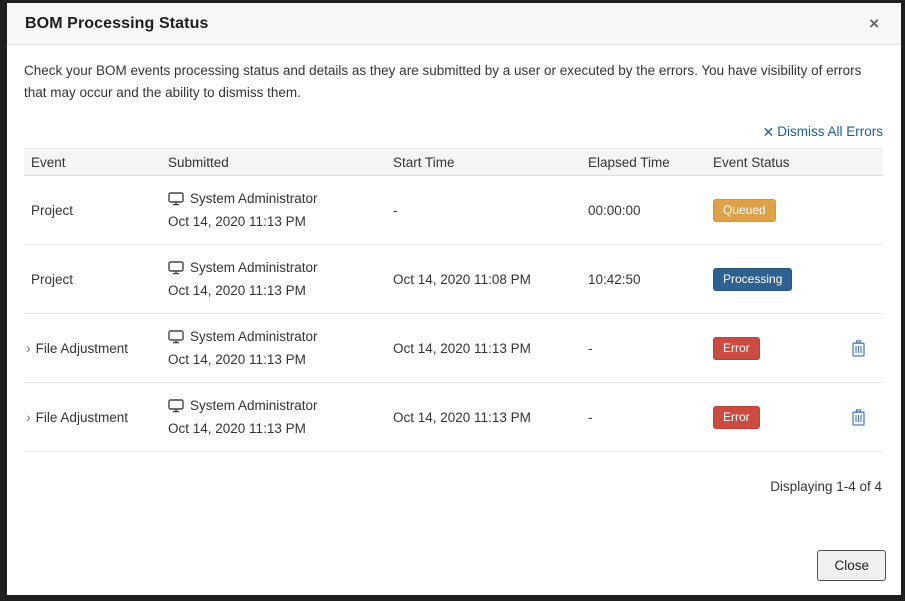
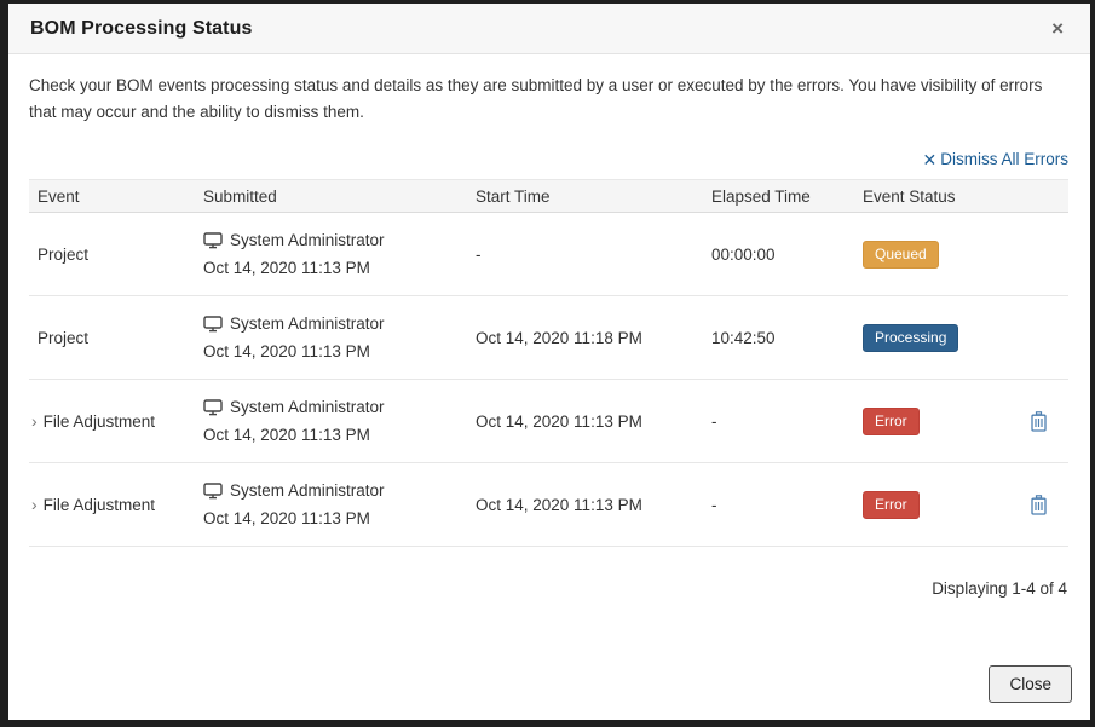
  BOM Processing Status
  ×
  Check your BOM events processing status and details as they are submitted by a user or executed by the errors. You have visibility of errors that may occur and the ability to dismiss them.
  ✕
  Dismiss All Errors
  Event
  Submitted
  Start Time
  Elapsed Time
  Event Status
  Project
  System Administrator
  Oct 14, 2020 11:13 PM
  -
  00:00:00
  Queued
  Project
  System Administrator
  Oct 14, 2020 11:13 PM
- Oct 14, 2020 11:08 PM
+ Oct 14, 2020 11:18 PM
  10:42:50
  Processing
  ›
  File Adjustment
  System Administrator
  Oct 14, 2020 11:13 PM
  Oct 14, 2020 11:13 PM
  -
  Error
  ›
  File Adjustment
  System Administrator
  Oct 14, 2020 11:13 PM
  Oct 14, 2020 11:13 PM
  -
  Error
  Displaying 1-4 of 4
  Close
